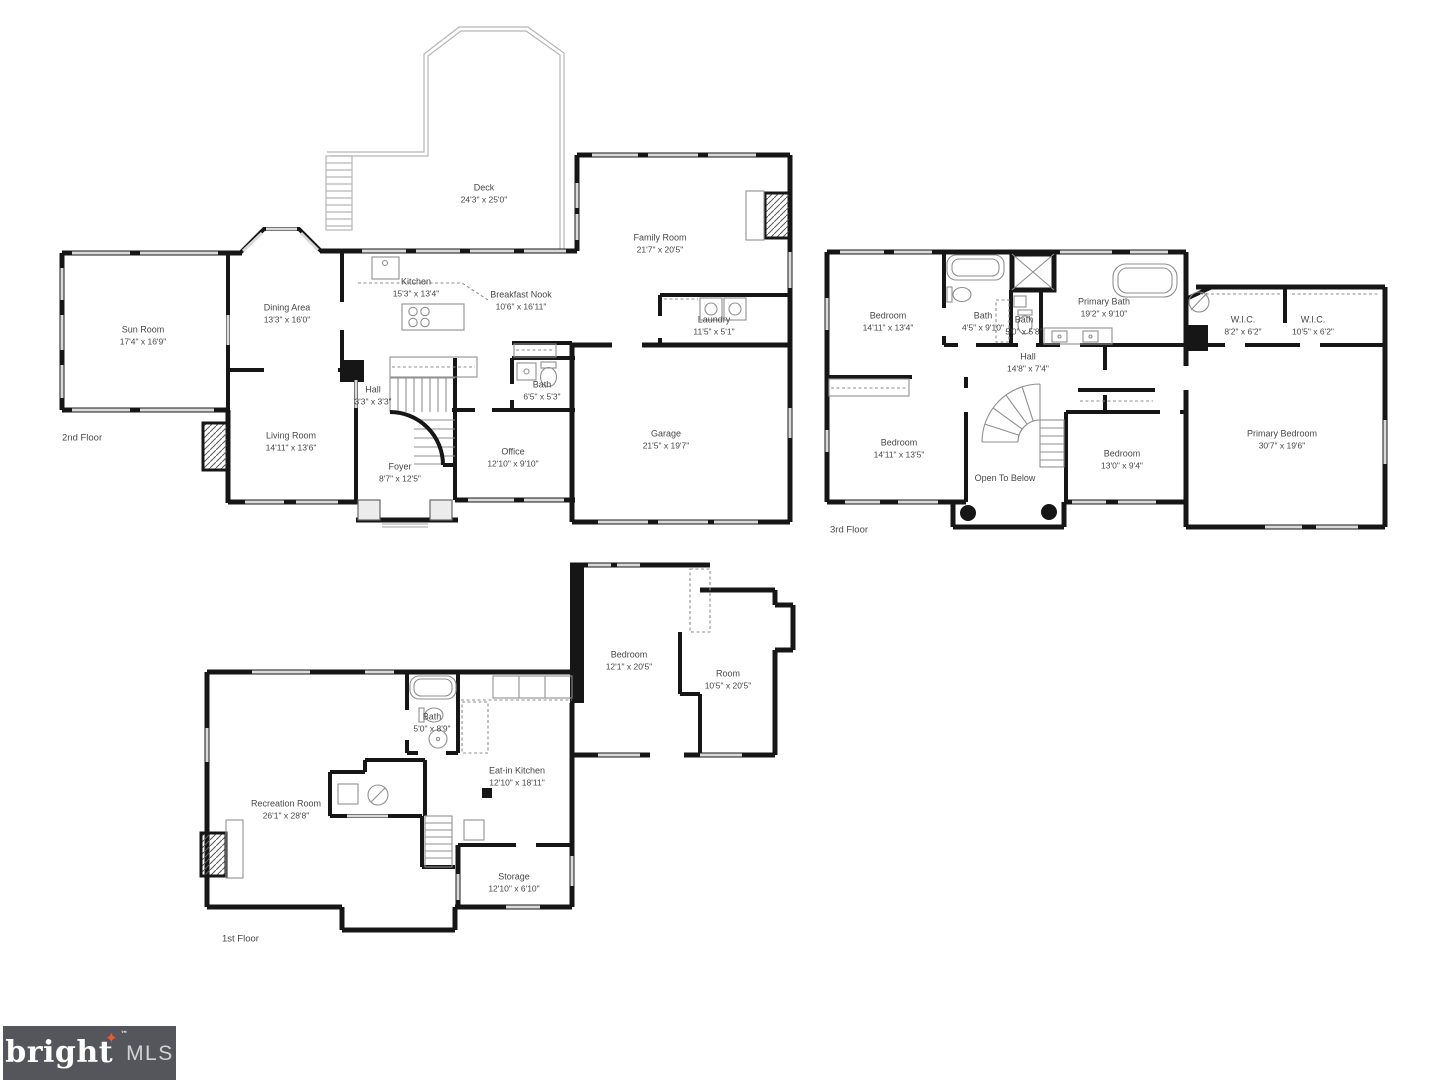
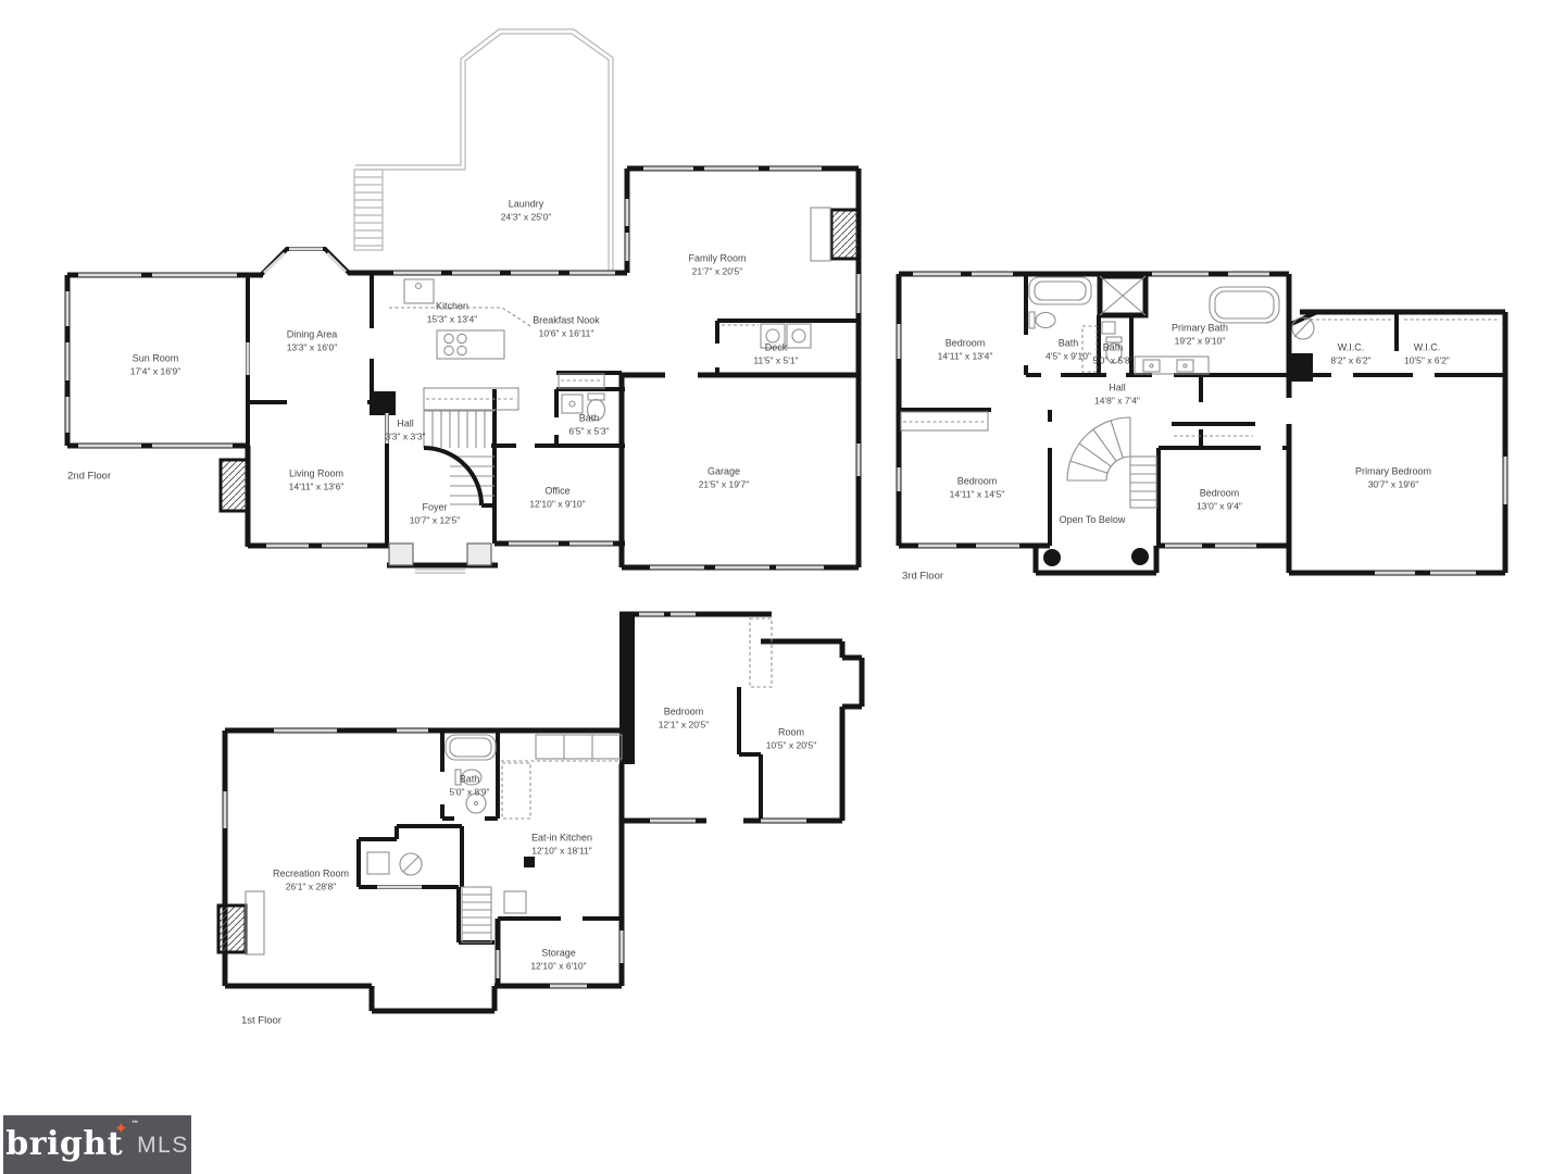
  Sun Room
  17'4" x 16'9"
  Dining Area
  13'3" x 16'0"
  Kitchen
  15'3" x 13'4"
- Deck
+ Laundry
  24'3" x 25'0"
  Breakfast Nook
  10'6" x 16'11"
  Family Room
  21'7" x 20'5"
- Laundry
+ Deck
  11'5" x 5'1"
  Hall
  3'3" x 3'3"
  Bath
  6'5" x 5'3"
  Living Room
  14'11" x 13'6"
  Foyer
- 8'7" x 12'5"
+ 10'7" x 12'5"
  Office
  12'10" x 9'10"
  Garage
  21'5" x 19'7"
  2nd Floor
  Bedroom
  14'11" x 13'4"
  Bath
  4'5" x 9'10"
  Bath
  5'0" x 5'8"
  Primary Bath
  19'2" x 9'10"
  W.I.C.
  8'2" x 6'2"
  W.I.C.
  10'5" x 6'2"
  Hall
  14'8" x 7'4"
  Bedroom
- 14'11" x 13'5"
+ 14'11" x 14'5"
  Open To Below
  Bedroom
  13'0" x 9'4"
  Primary Bedroom
  30'7" x 19'6"
  3rd Floor
  Bath
  5'0" x 8'9"
  Bedroom
  12'1" x 20'5"
  Room
  10'5" x 20'5"
  Eat-in Kitchen
  12'10" x 18'11"
  Recreation Room
  26'1" x 28'8"
  Storage
  12'10" x 6'10"
  1st Floor
  bright
  ✦
  ™
  MLS
